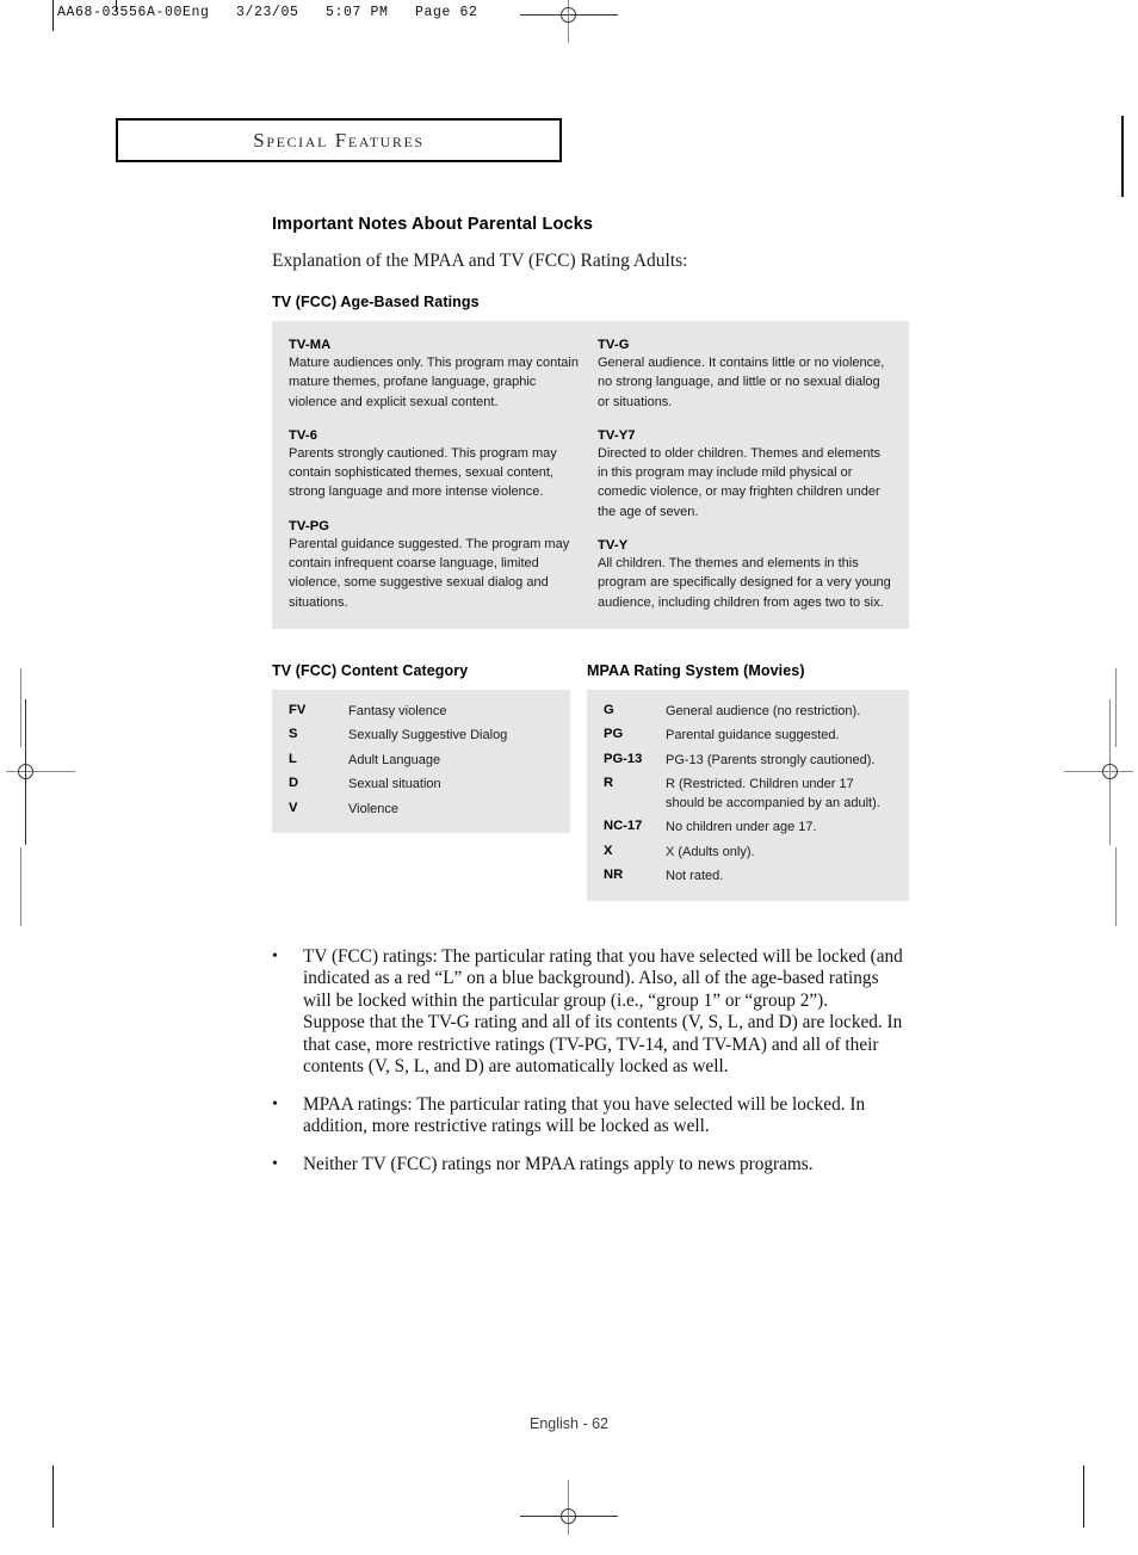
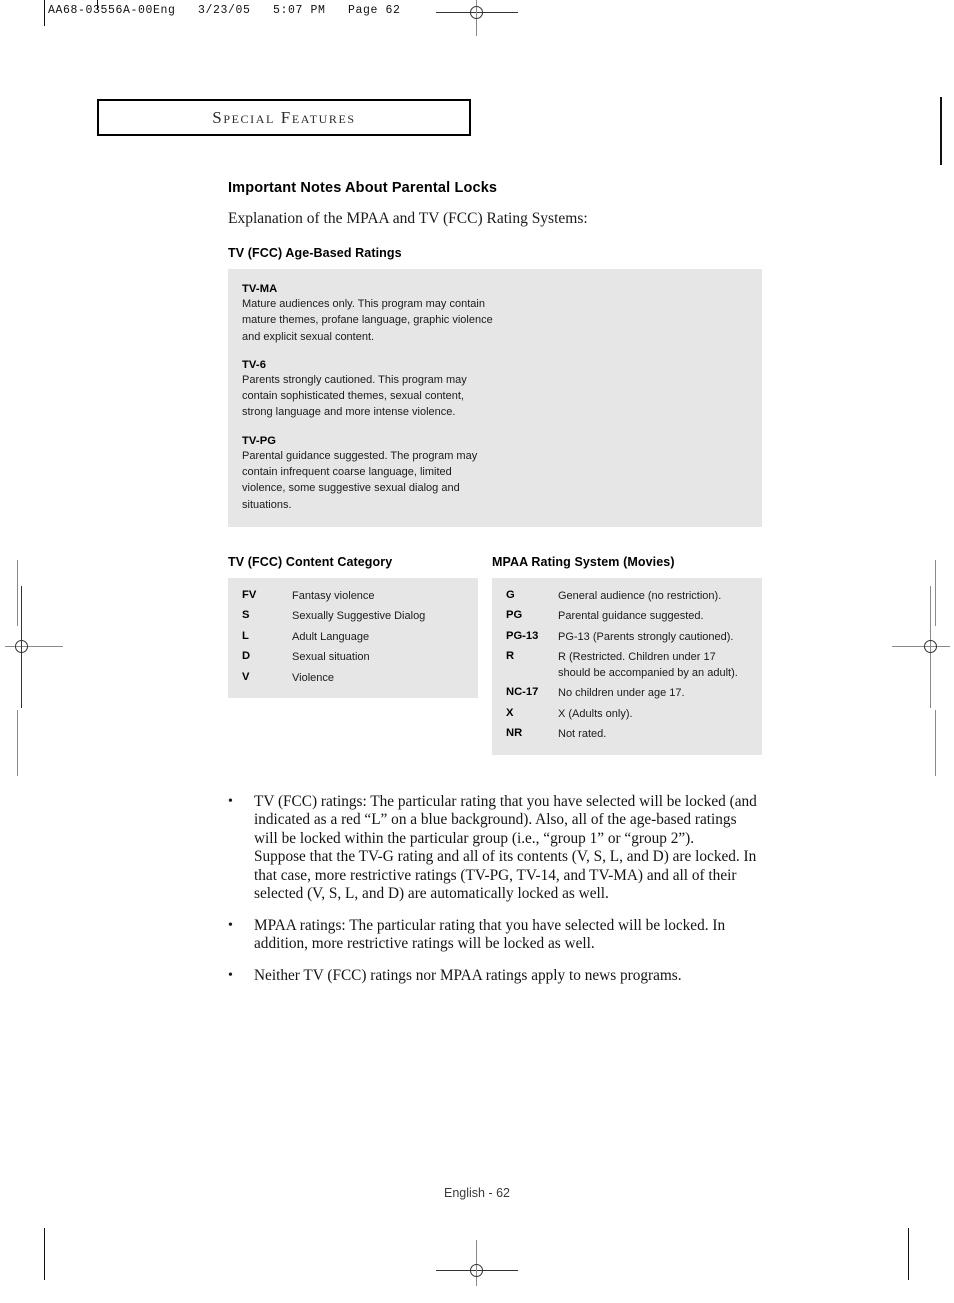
  AA68-03556A-00Eng 3/23/05 5:07 PM Page 62
  Special Features
  Important Notes About Parental Locks
- Explanation of the MPAA and TV (FCC) Rating Adults:
+ Explanation of the MPAA and TV (FCC) Rating Systems:
  TV (FCC) Age-Based Ratings
  TV-MA
  Mature audiences only. This program may contain mature themes, profane language, graphic violence and explicit sexual content.
  TV-6
  Parents strongly cautioned. This program may contain sophisticated themes, sexual content, strong language and more intense violence.
  TV-PG
  Parental guidance suggested. The program may contain infrequent coarse language, limited violence, some suggestive sexual dialog and situations.
- TV-G
- General audience. It contains little or no violence, no strong language, and little or no sexual dialog or situations.
- TV-Y7
- Directed to older children. Themes and elements in this program may include mild physical or comedic violence, or may frighten children under the age of seven.
- TV-Y
- All children. The themes and elements in this program are specifically designed for a very young audience, including children from ages two to six.
  TV (FCC) Content Category
  FV
  Fantasy violence
  S
  Sexually Suggestive Dialog
  L
  Adult Language
  D
  Sexual situation
  V
  Violence
  MPAA Rating System (Movies)
  G
  General audience (no restriction).
  PG
  Parental guidance suggested.
  PG-13
  PG-13 (Parents strongly cautioned).
  R
  R (Restricted. Children under 17 should be accompanied by an adult).
  NC-17
  No children under age 17.
  X
  X (Adults only).
  NR
  Not rated.
  •
  TV (FCC) ratings: The particular rating that you have selected will be locked (and indicated as a red “L” on a blue background). Also, all of the age-based ratings will be locked within the particular group (i.e., “group 1” or “group 2”).
- Suppose that the TV-G rating and all of its contents (V, S, L, and D) are locked. In that case, more restrictive ratings (TV-PG, TV-14, and TV-MA) and all of their contents (V, S, L, and D) are automatically locked as well.
+ Suppose that the TV-G rating and all of its contents (V, S, L, and D) are locked. In that case, more restrictive ratings (TV-PG, TV-14, and TV-MA) and all of their selected (V, S, L, and D) are automatically locked as well.
  •
  MPAA ratings: The particular rating that you have selected will be locked. In addition, more restrictive ratings will be locked as well.
  •
  Neither TV (FCC) ratings nor MPAA ratings apply to news programs.
  English - 62
